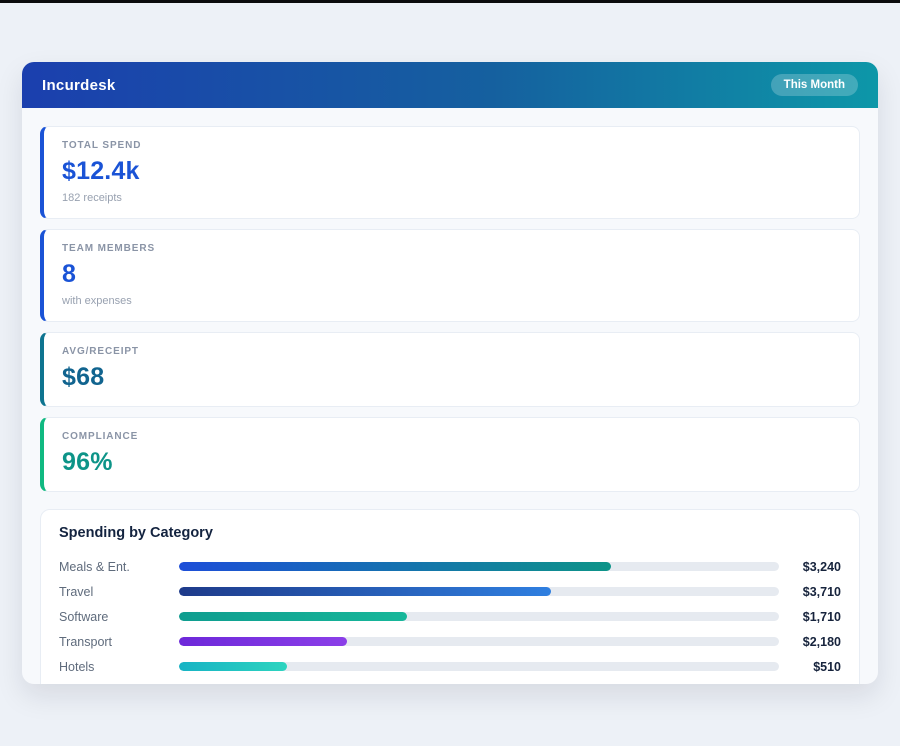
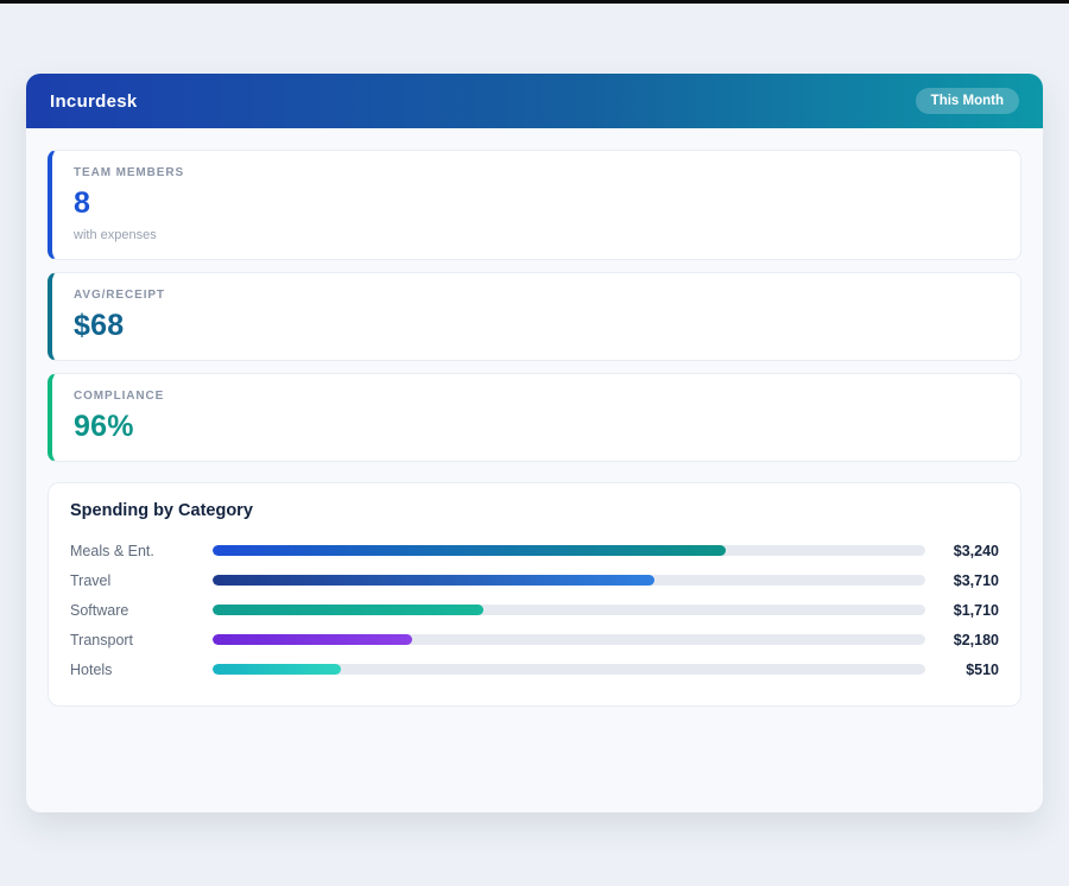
  Incurdesk
  This Month
- TOTAL SPEND
- $12.4k
- 182 receipts
  TEAM MEMBERS
  8
  with expenses
  AVG/RECEIPT
  $68
  COMPLIANCE
  96%
  Spending by Category
  Meals & Ent.
  $3,240
  Travel
  $3,710
  Software
  $1,710
  Transport
  $2,180
  Hotels
  $510
